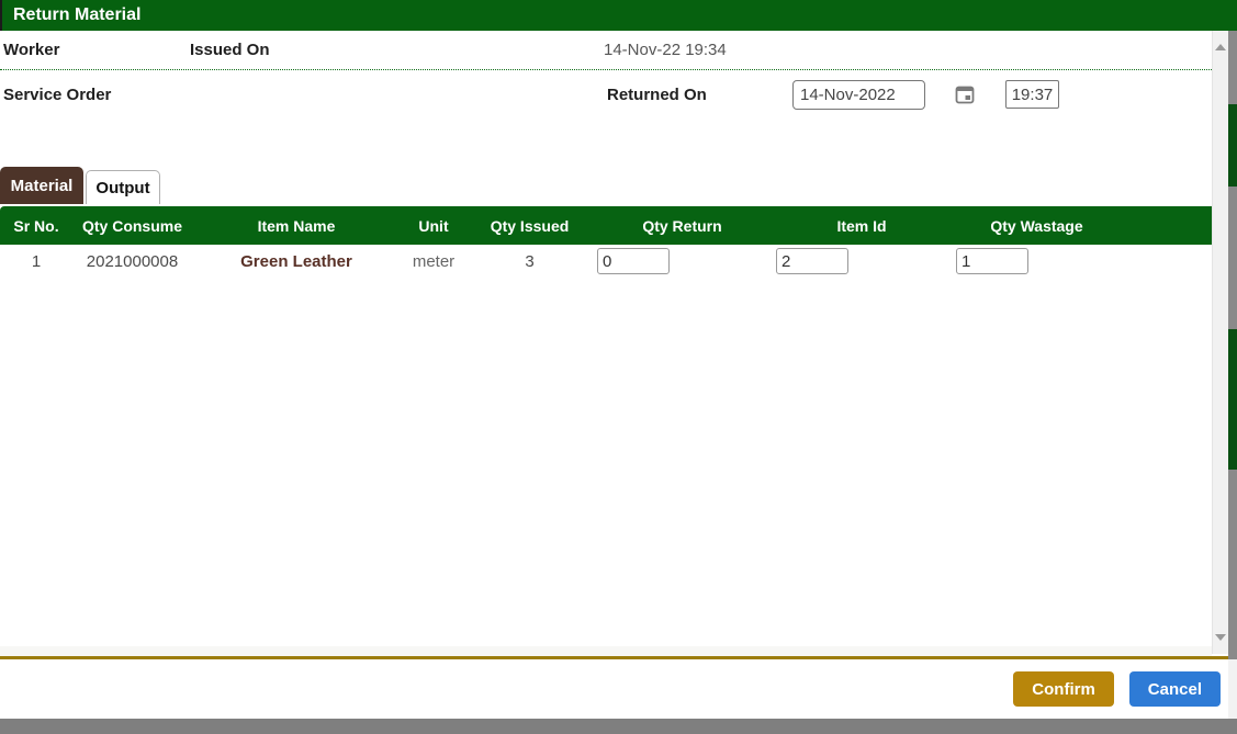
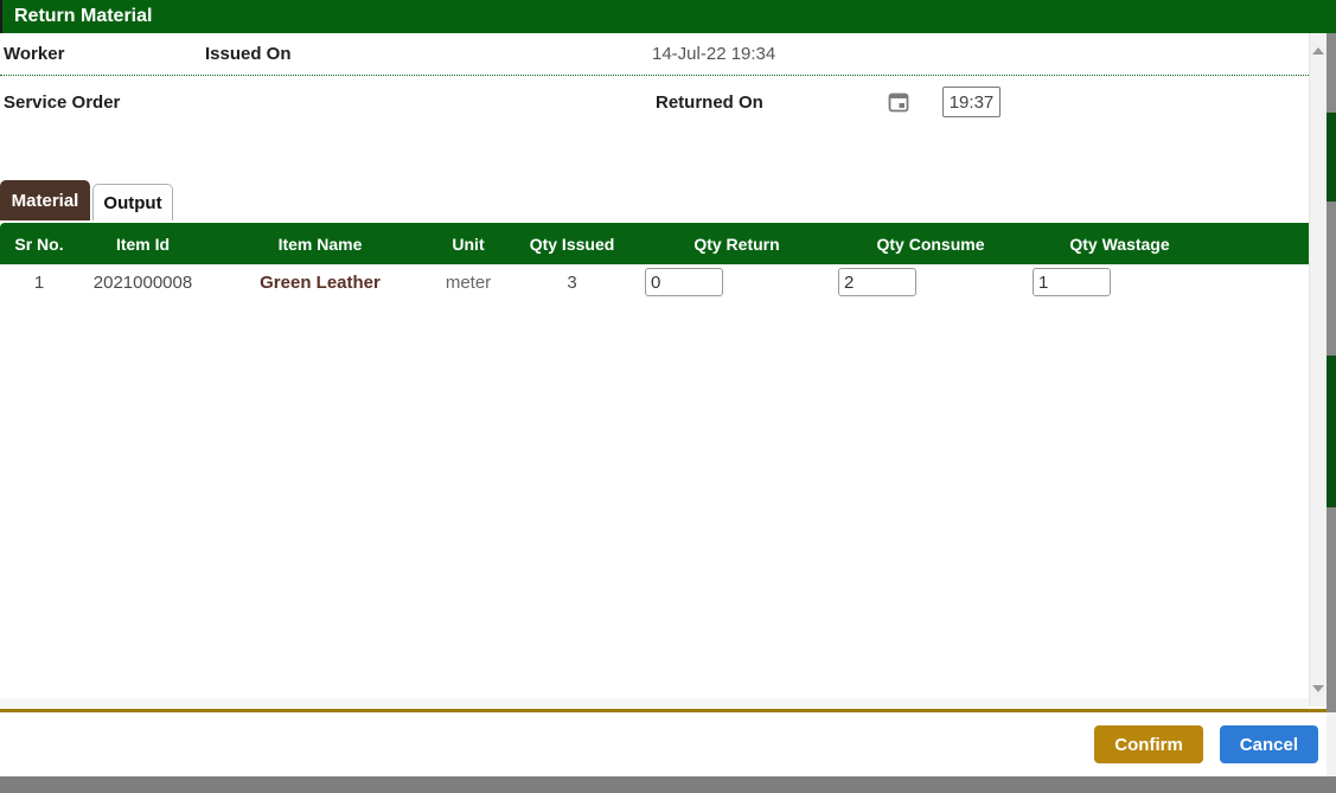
  Return Material
  Worker
  Issued On
- 14-Nov-22 19:34
+ 14-Jul-22 19:34
  Service Order
  Returned On
- 14-Nov-2022
  19:37
  Material
  Output
  Sr No.
- Qty Consume
+ Item Id
  Item Name
  Unit
  Qty Issued
  Qty Return
- Item Id
+ Qty Consume
  Qty Wastage
  1
  2021000008
  Green Leather
  meter
  3
  0
  2
  1
  Confirm
  Cancel
